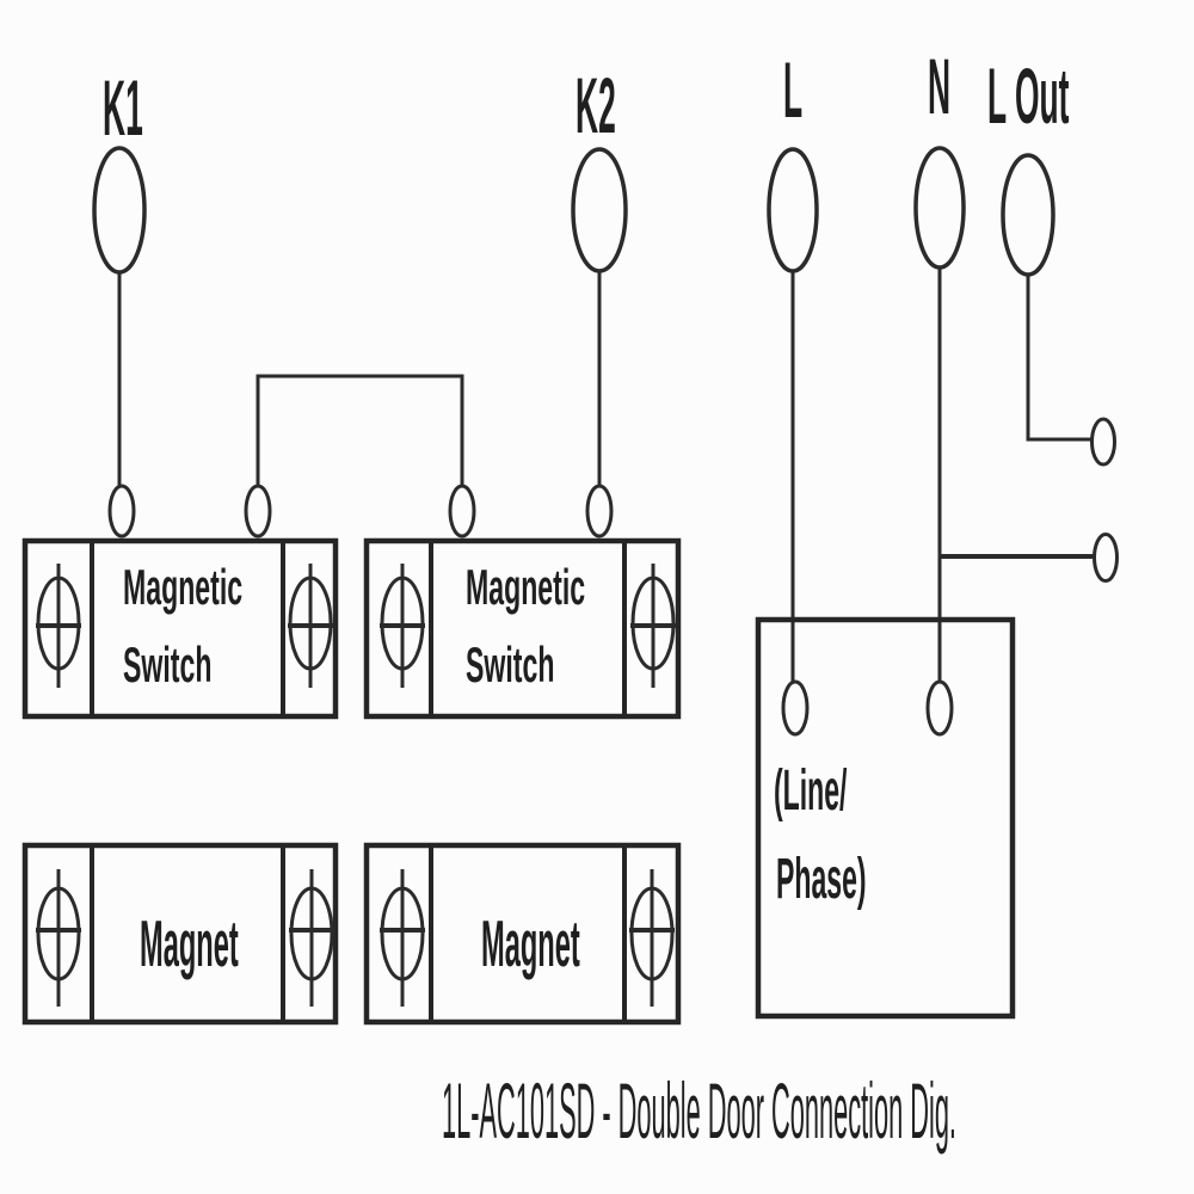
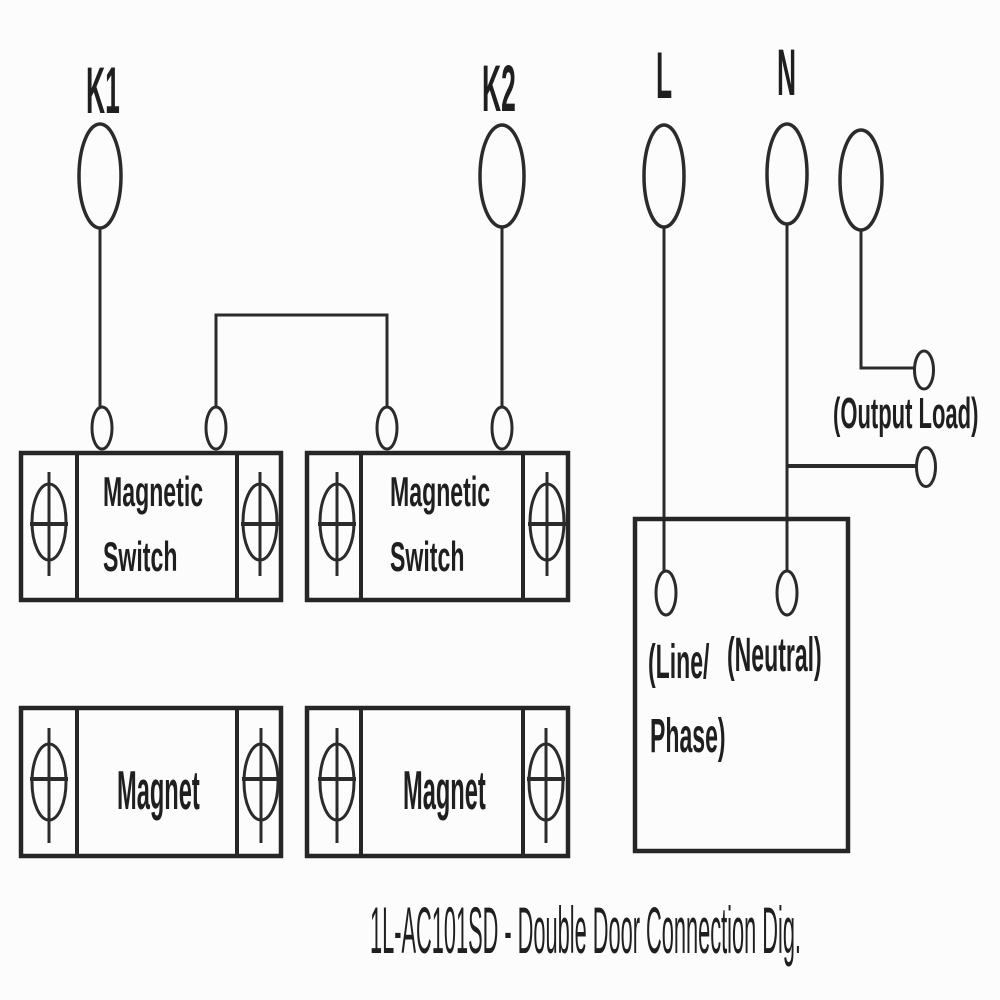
  K1
  K2
  L
  N
- L Out
  Magnetic
  Switch
  Magnetic
  Switch
  Magnet
  Magnet
  (Line/
  Phase)
+ (Neutral)
+ (Output Load)
  1L-AC101SD - Double Door Connection Dig.
